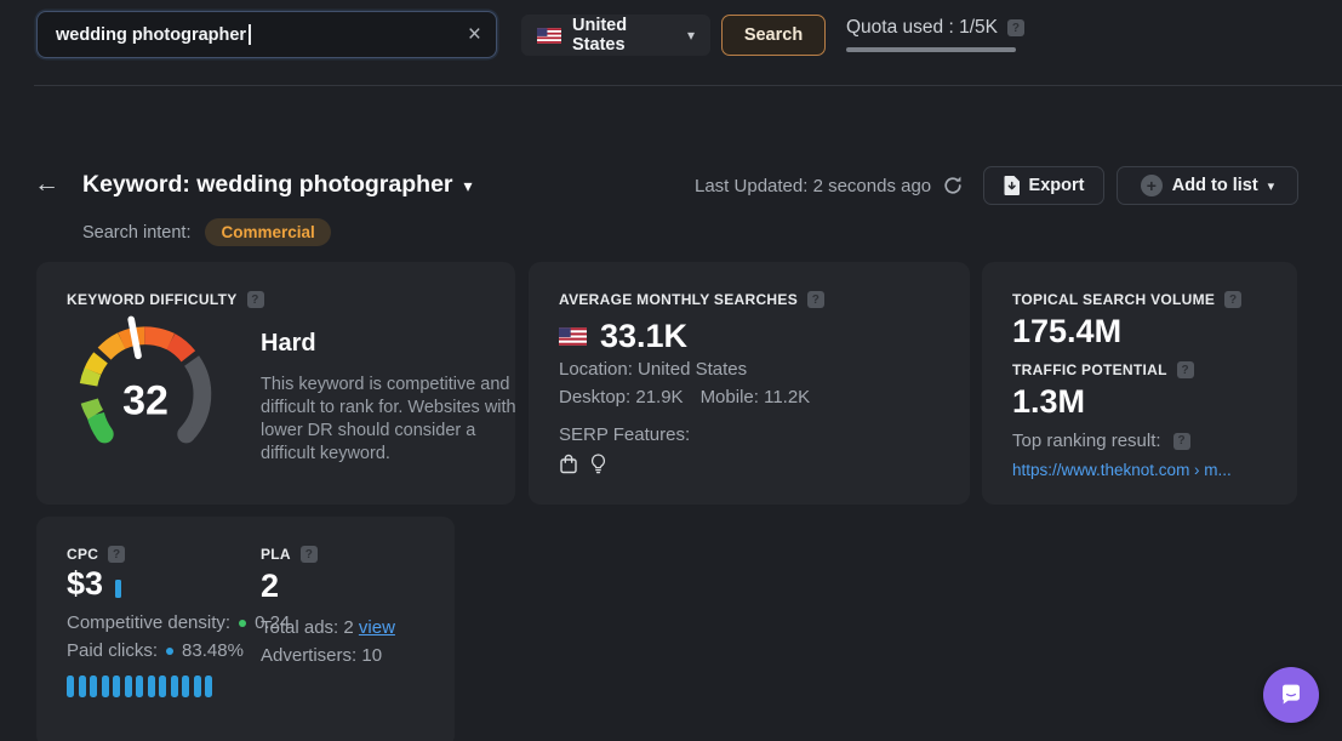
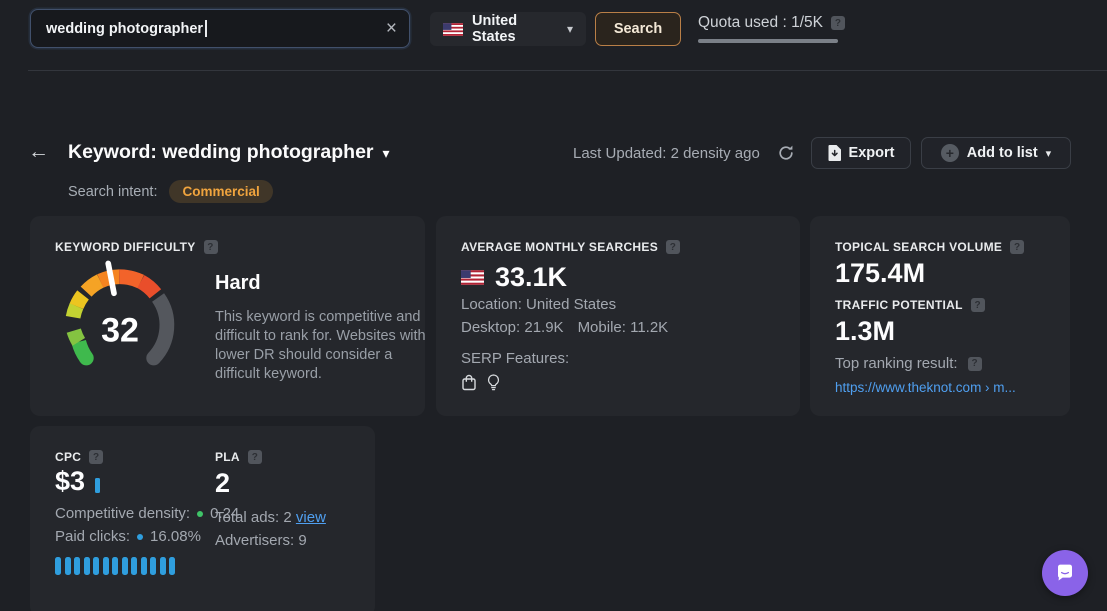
  wedding photographer
  ×
  United States
  ▾
  Search
  Quota used : 1/5K
  ?
  ←
  Keyword: wedding photographer ▾
- Last Updated: 2 seconds ago
+ Last Updated: 2 density ago
  Export
  +
  Add to list
  ▾
  Search intent:
  Commercial
  KEYWORD DIFFICULTY
  ?
  32
  Hard
  This keyword is competitive and difficult to rank for. Websites with lower DR should consider a difficult keyword.
  AVERAGE MONTHLY SEARCHES
  ?
  33.1K
  Location: United States
  Desktop: 21.9K
  Mobile: 11.2K
  SERP Features:
  TOPICAL SEARCH VOLUME
  ?
  175.4M
  TRAFFIC POTENTIAL
  ?
  1.3M
  Top ranking result:
  ?
  https://www.theknot.com › m...
  CPC
  ?
  $3
  Competitive density:
  0.24
  Paid clicks:
- 83.48%
+ 16.08%
  PLA
  ?
  2
  Total ads: 2 view
- Advertisers: 10
+ Advertisers: 9
